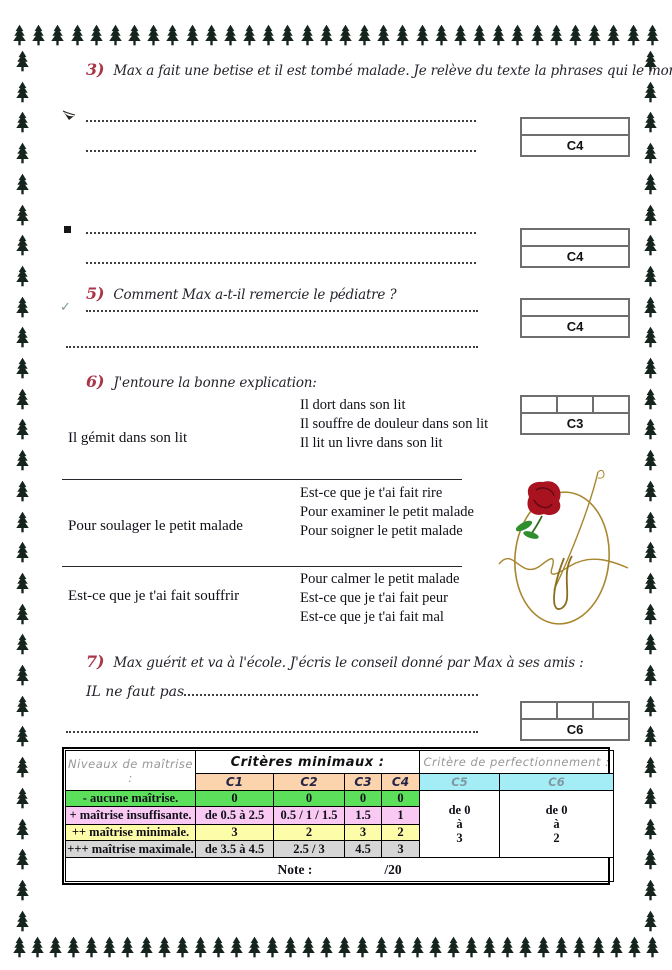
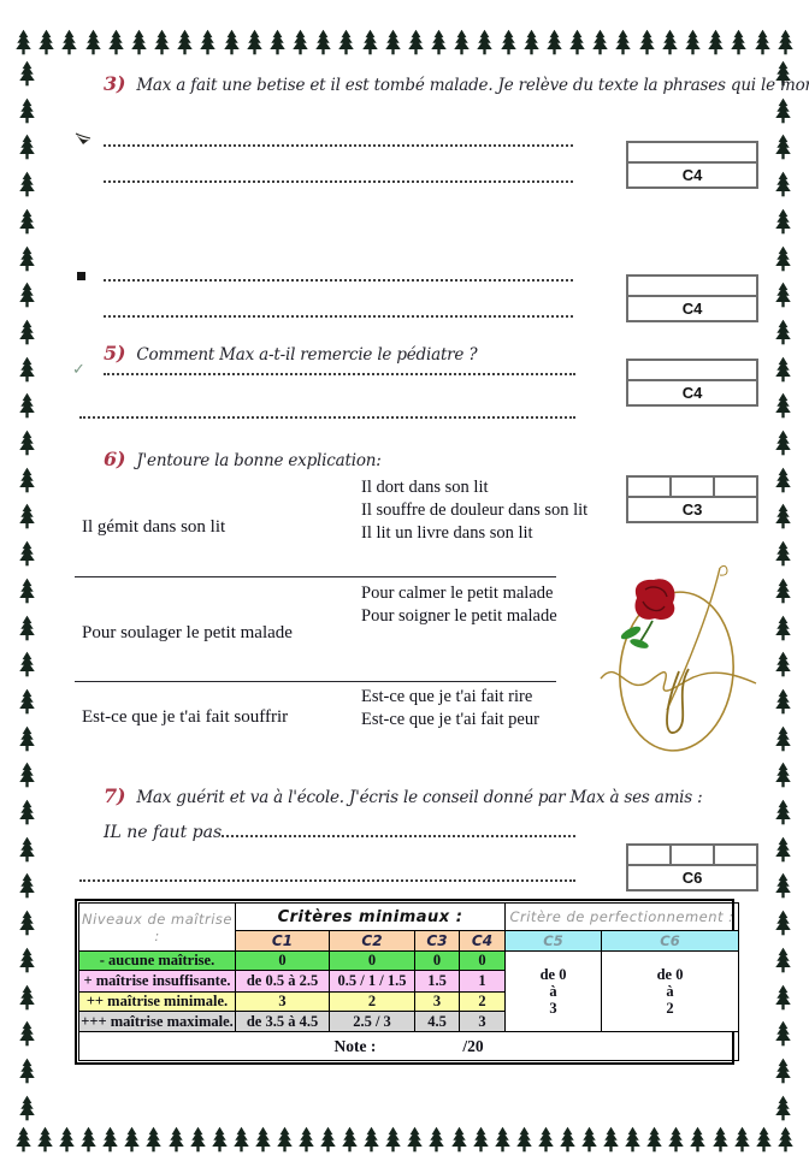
  3) Max a fait une betise et il est tombé malade. Je relève du texte la phrases qui le mo
  C4
  C4
  5) Comment Max a-t-il remercie le pédiatre ?
  ✓
  C4
  6) J'entoure la bonne explication:
  Il dort dans son lit
  Il souffre de douleur dans son lit
  Il lit un livre dans son lit
  Il gémit dans son lit
  C3
- Est-ce que je t'ai fait rire
+ Pour calmer le petit malade
- Pour examiner le petit malade
  Pour soigner le petit malade
  Pour soulager le petit malade
- Pour calmer le petit malade
+ Est-ce que je t'ai fait rire
  Est-ce que je t'ai fait peur
- Est-ce que je t'ai fait mal
  Est-ce que je t'ai fait souffrir
  7) Max guérit et va à l'école. J'écris le conseil donné par Max à ses amis :
  IL ne faut pas
  C6
  Niveaux de maîtrise :	Critères minimaux :	Critère de perfectionnement :
  C1	C2	C3	C4	C5	C6
  - aucune maîtrise.	0	0	0	0	de 0à3	de 0à2
  + maîtrise insuffisante.	de 0.5 à 2.5	0.5 / 1 / 1.5	1.5	1
  ++ maîtrise minimale.	3	2	3	2
  +++ maîtrise maximale.	de 3.5 à 4.5	2.5 / 3	4.5	3
  Note : /20
